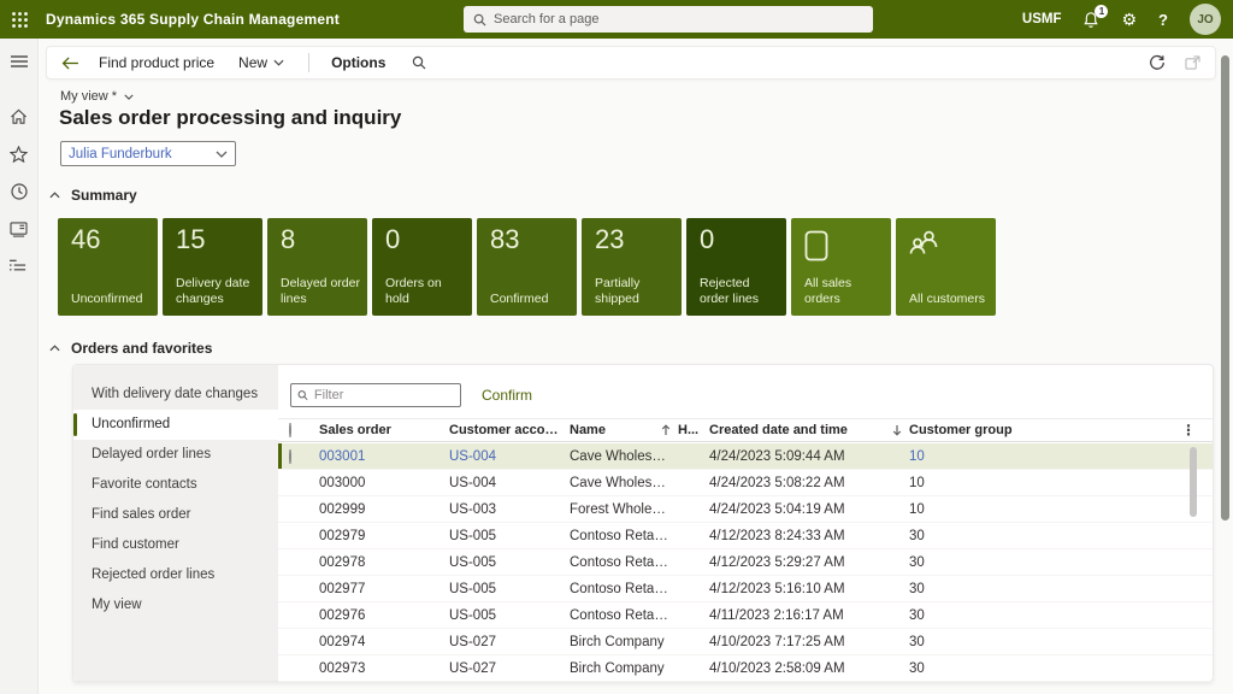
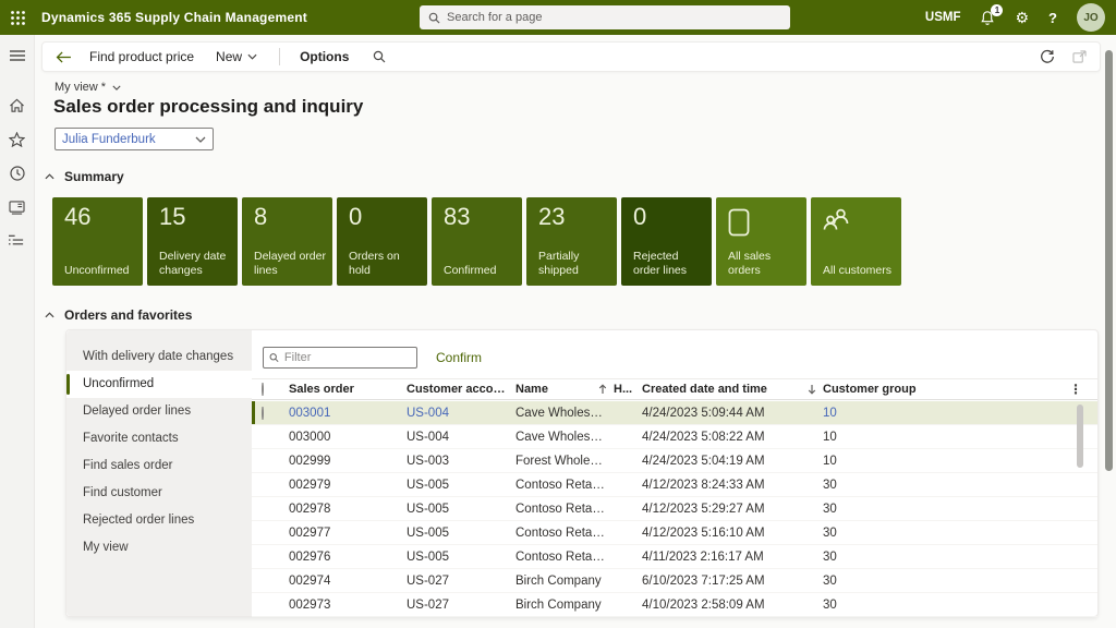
  Dynamics 365 Supply Chain Management
  Search for a page
  USMF
  1
  ⚙
  ?
  JO
  Find product price
  New
  Options
  My view *
  Sales order processing and inquiry
  Julia Funderburk
  Summary
  46
  Unconfirmed
  15
  Delivery date changes
  8
  Delayed order lines
  0
  Orders on hold
  83
  Confirmed
  23
  Partially shipped
  0
  Rejected order lines
  All sales orders
  All customers
  Orders and favorites
  With delivery date changes
  Unconfirmed
  Delayed order lines
  Favorite contacts
  Find sales order
  Find customer
  Rejected order lines
  My view
  Filter
  Confirm
  Sales order
  Customer account
  Name
  H...
  Created date and time
  Customer group
  ⋮
  003001
  US-004
  Cave Wholesales
  4/24/2023 5:09:44 AM
  10
  003000
  US-004
  Cave Wholesales
  4/24/2023 5:08:22 AM
  10
  002999
  US-003
  Forest Wholesale
  4/24/2023 5:04:19 AM
  10
  002979
  US-005
  Contoso Retail Se
  4/12/2023 8:24:33 AM
  30
  002978
  US-005
  Contoso Retail Se
  4/12/2023 5:29:27 AM
  30
  002977
  US-005
  Contoso Retail Se
  4/12/2023 5:16:10 AM
  30
  002976
  US-005
  Contoso Retail Se
  4/11/2023 2:16:17 AM
  30
  002974
  US-027
  Birch Company
- 4/10/2023 7:17:25 AM
+ 6/10/2023 7:17:25 AM
  30
  002973
  US-027
  Birch Company
  4/10/2023 2:58:09 AM
  30
